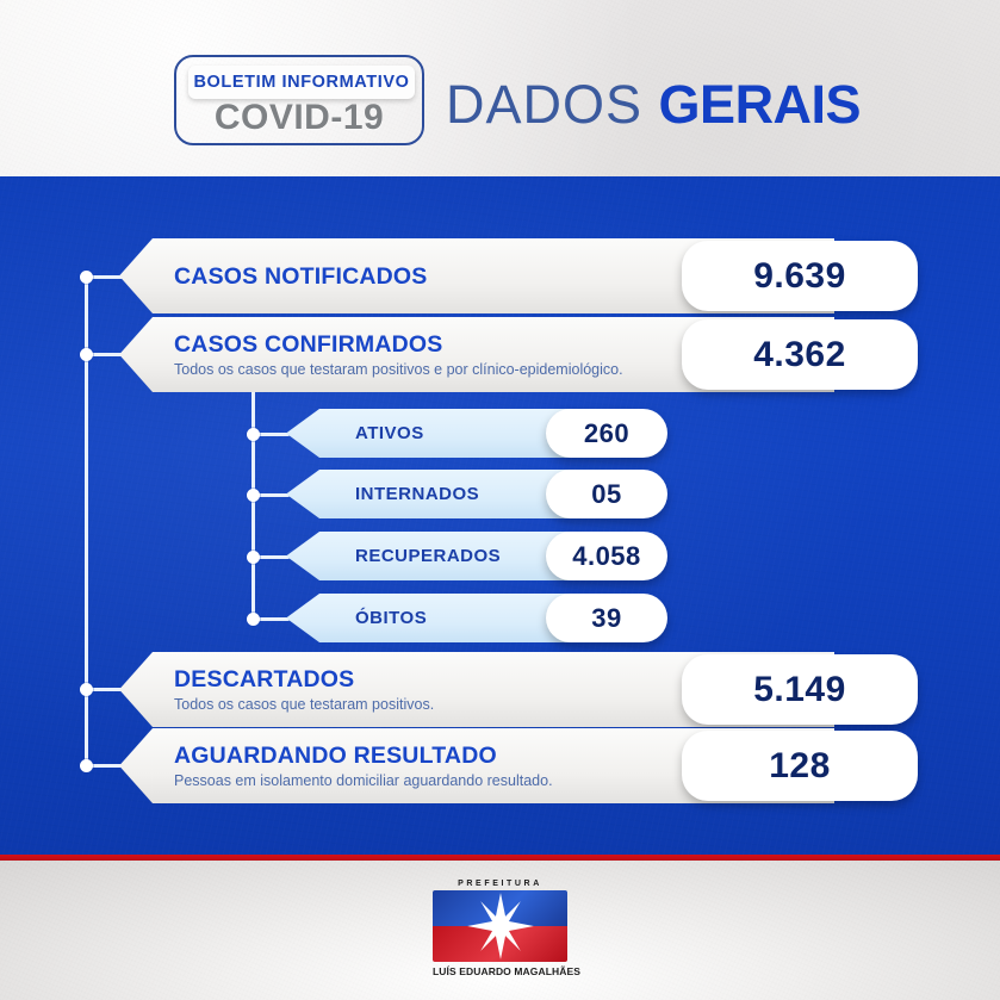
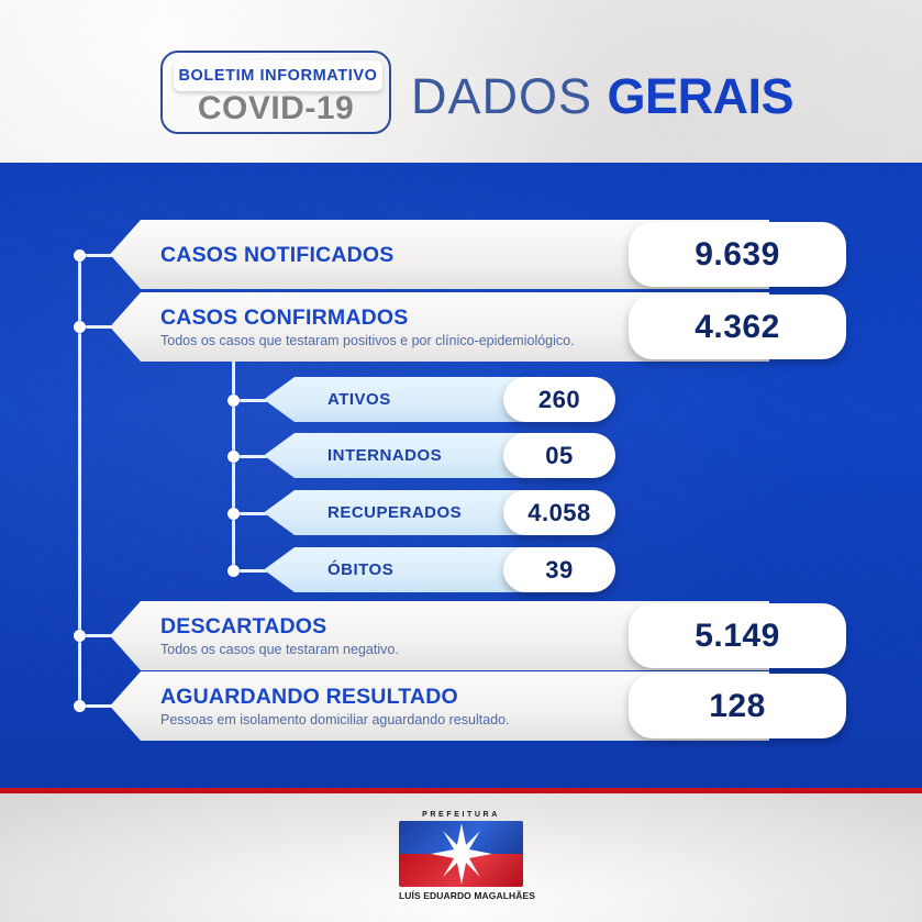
  BOLETIM INFORMATIVO
  COVID-19
  DADOS GERAIS
  CASOS NOTIFICADOS
  9.639
  CASOS CONFIRMADOS
  Todos os casos que testaram positivos e por clínico-epidemiológico.
  4.362
  ATIVOS
  260
  INTERNADOS
  05
  RECUPERADOS
  4.058
  ÓBITOS
  39
  DESCARTADOS
- Todos os casos que testaram positivos.
+ Todos os casos que testaram negativo.
  5.149
  AGUARDANDO RESULTADO
  Pessoas em isolamento domiciliar aguardando resultado.
  128
  LUÍS EDUARDO MAGALHÃES
